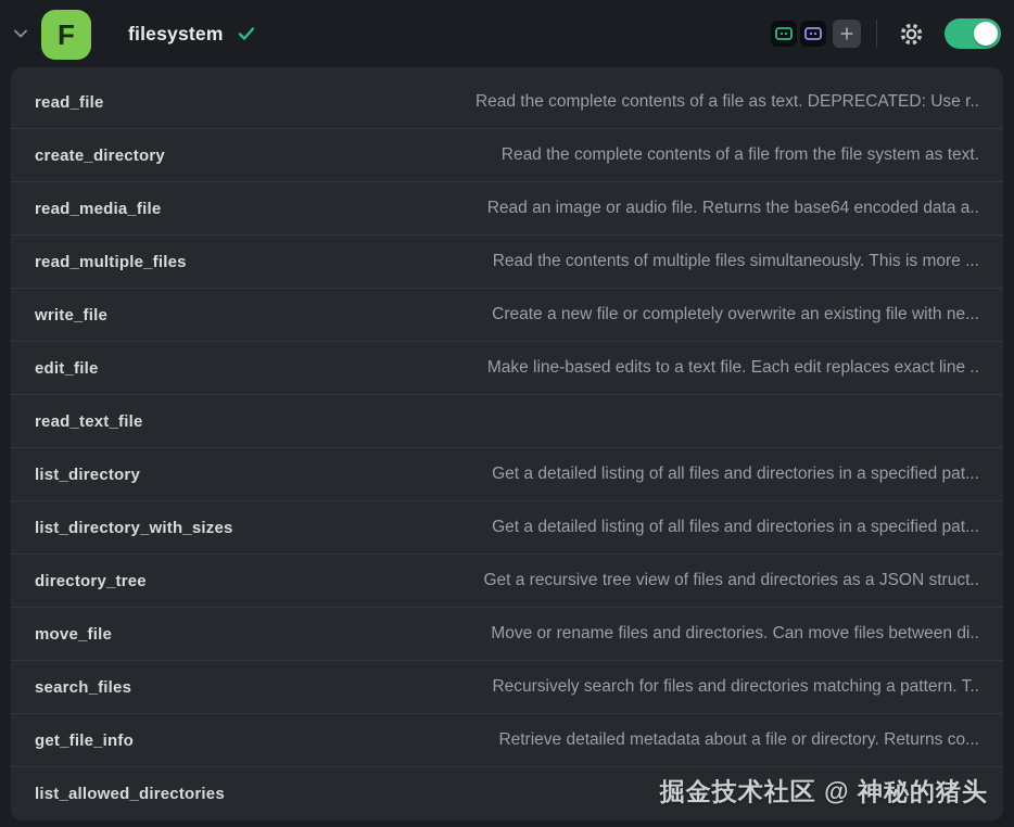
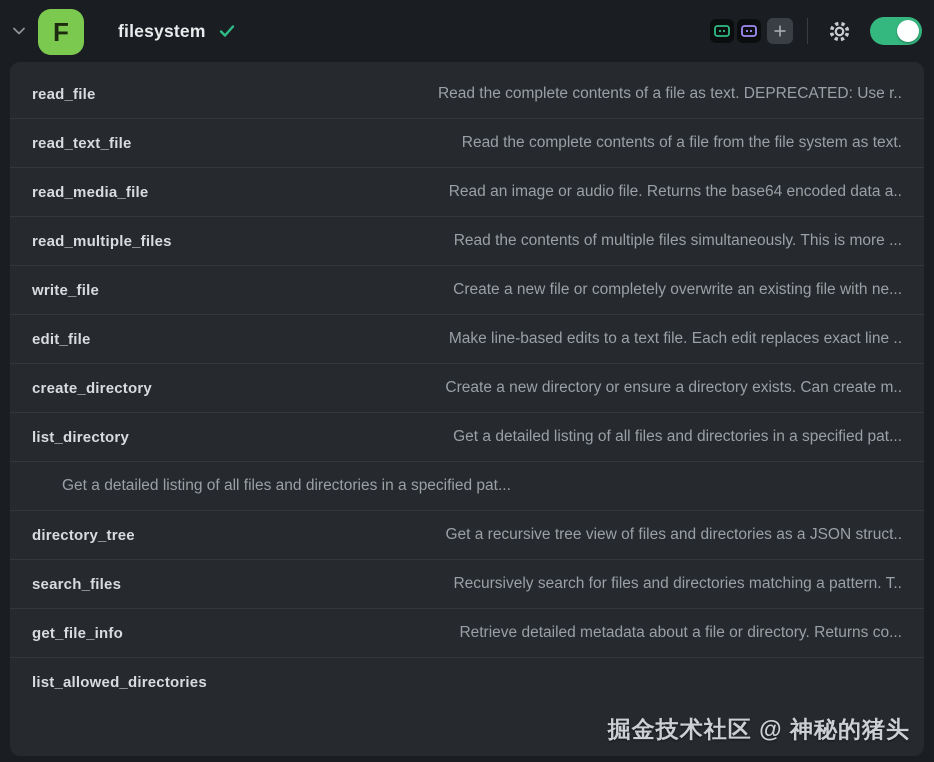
  F
  filesystem
  read_file
  Read the complete contents of a file as text. DEPRECATED: Use r..
- create_directory
+ read_text_file
  Read the complete contents of a file from the file system as text.
  read_media_file
  Read an image or audio file. Returns the base64 encoded data a..
  read_multiple_files
  Read the contents of multiple files simultaneously. This is more ...
  write_file
  Create a new file or completely overwrite an existing file with ne...
  edit_file
  Make line-based edits to a text file. Each edit replaces exact line ..
- read_text_file
+ create_directory
+ Create a new directory or ensure a directory exists. Can create m..
  list_directory
  Get a detailed listing of all files and directories in a specified pat...
- list_directory_with_sizes
  Get a detailed listing of all files and directories in a specified pat...
  directory_tree
  Get a recursive tree view of files and directories as a JSON struct..
- move_file
- Move or rename files and directories. Can move files between di..
  search_files
  Recursively search for files and directories matching a pattern. T..
  get_file_info
  Retrieve detailed metadata about a file or directory. Returns co...
  list_allowed_directories
  掘金技术社区 @ 神秘的猪头
